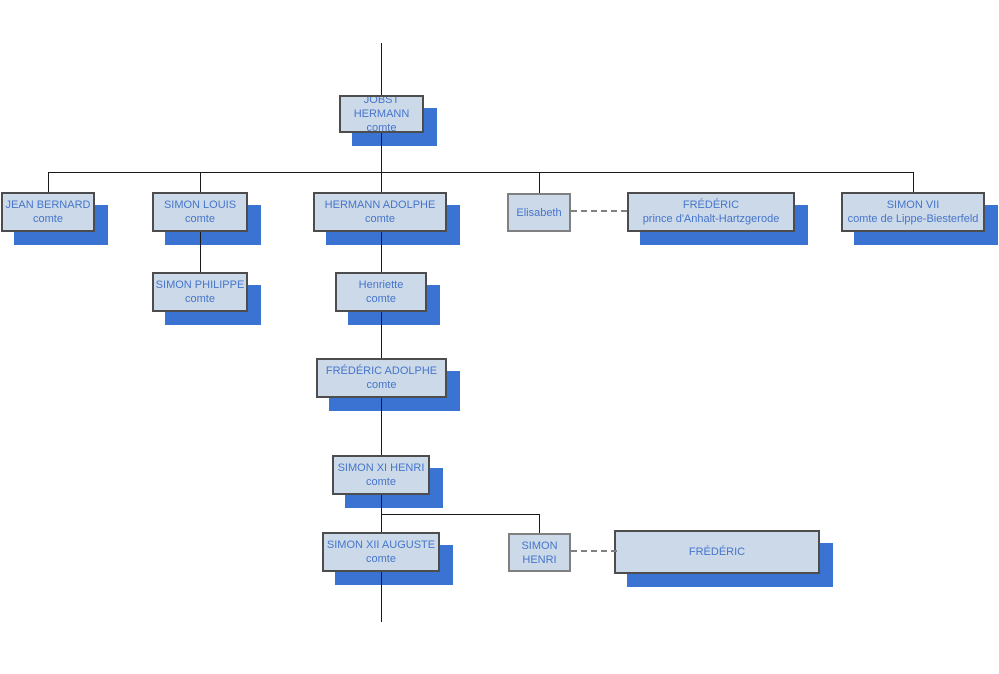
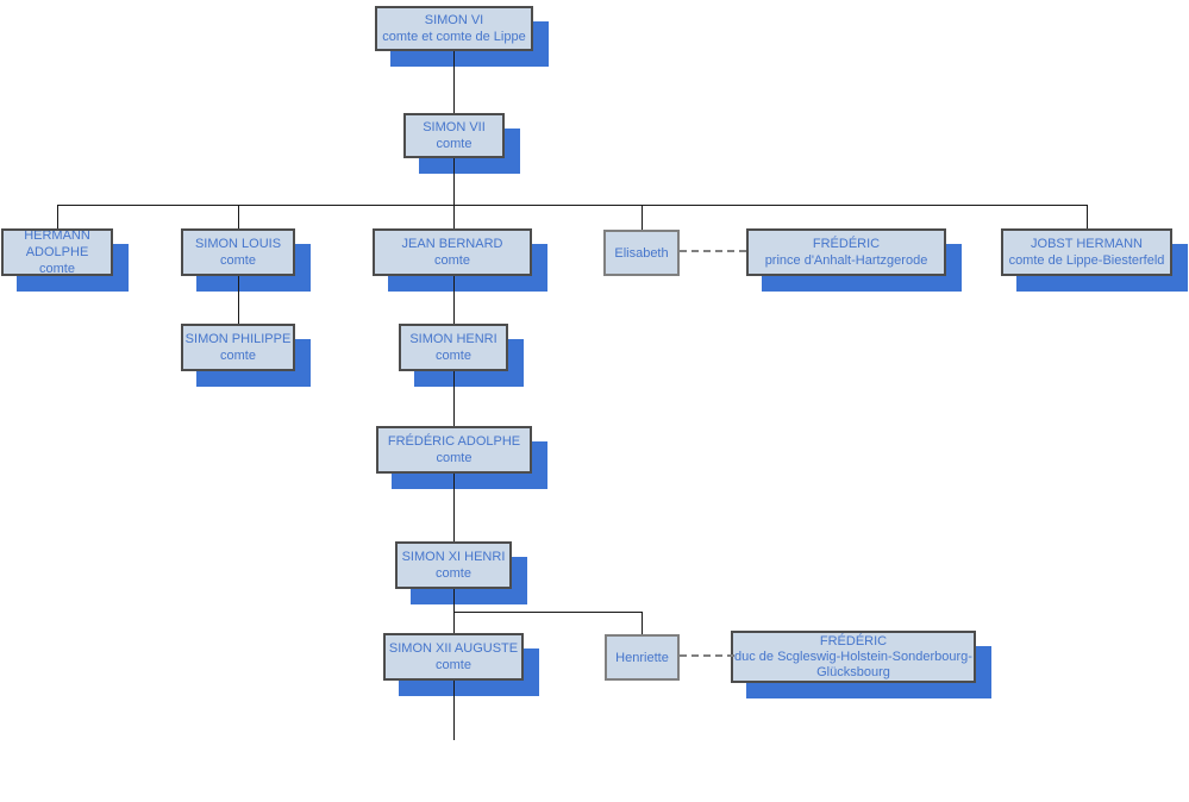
+ SIMON VI
+ comte et comte de Lippe
- JOBST HERMANN
+ SIMON VII
  comte
- JEAN BERNARD
+ HERMANN ADOLPHE
  comte
  SIMON LOUIS
  comte
- HERMANN ADOLPHE
+ JEAN BERNARD
  comte
  Elisabeth
  FRÉDÉRIC
  prince d'Anhalt-Hartzgerode
- SIMON VII
+ JOBST HERMANN
  comte de Lippe-Biesterfeld
  SIMON PHILIPPE
  comte
- Henriette
+ SIMON HENRI
  comte
  FRÉDÉRIC ADOLPHE
  comte
  SIMON XI HENRI
  comte
  SIMON XII AUGUSTE
  comte
- SIMON HENRI
+ Henriette
  FRÉDÉRIC
+ duc de Scgleswig-Holstein-Sonderbourg-
+ Glücksbourg
